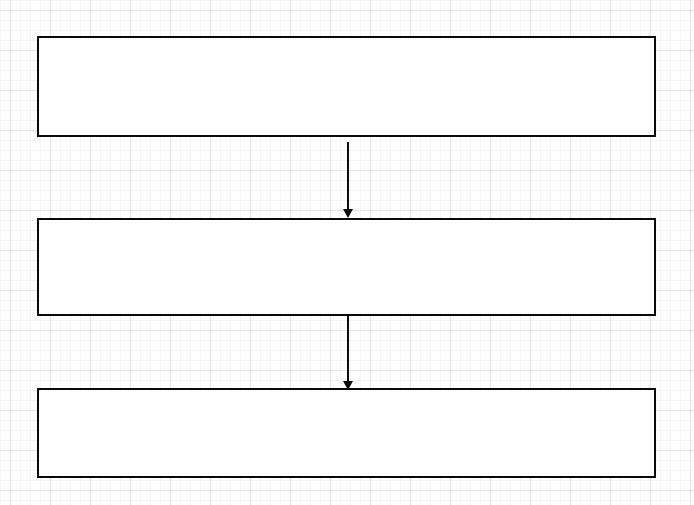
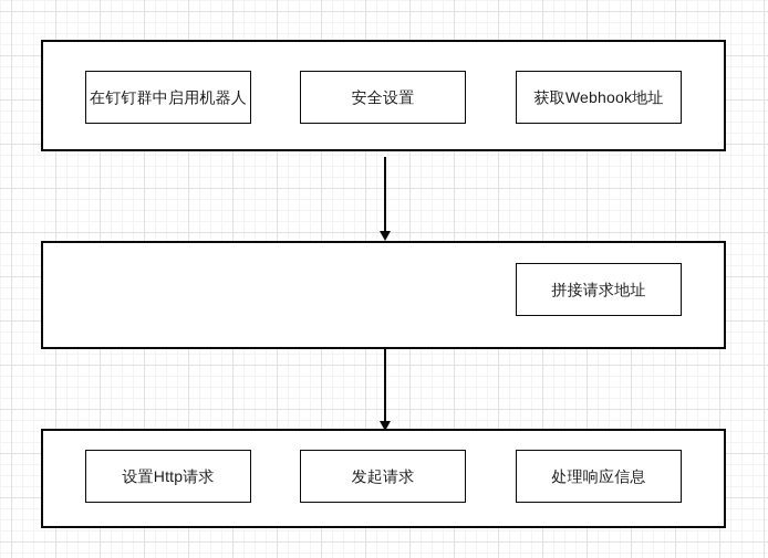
+ 在钉钉群中启用机器人
+ 安全设置
+ 获取Webhook地址
+ 拼接请求地址
+ 设置Http请求
+ 发起请求
+ 处理响应信息
